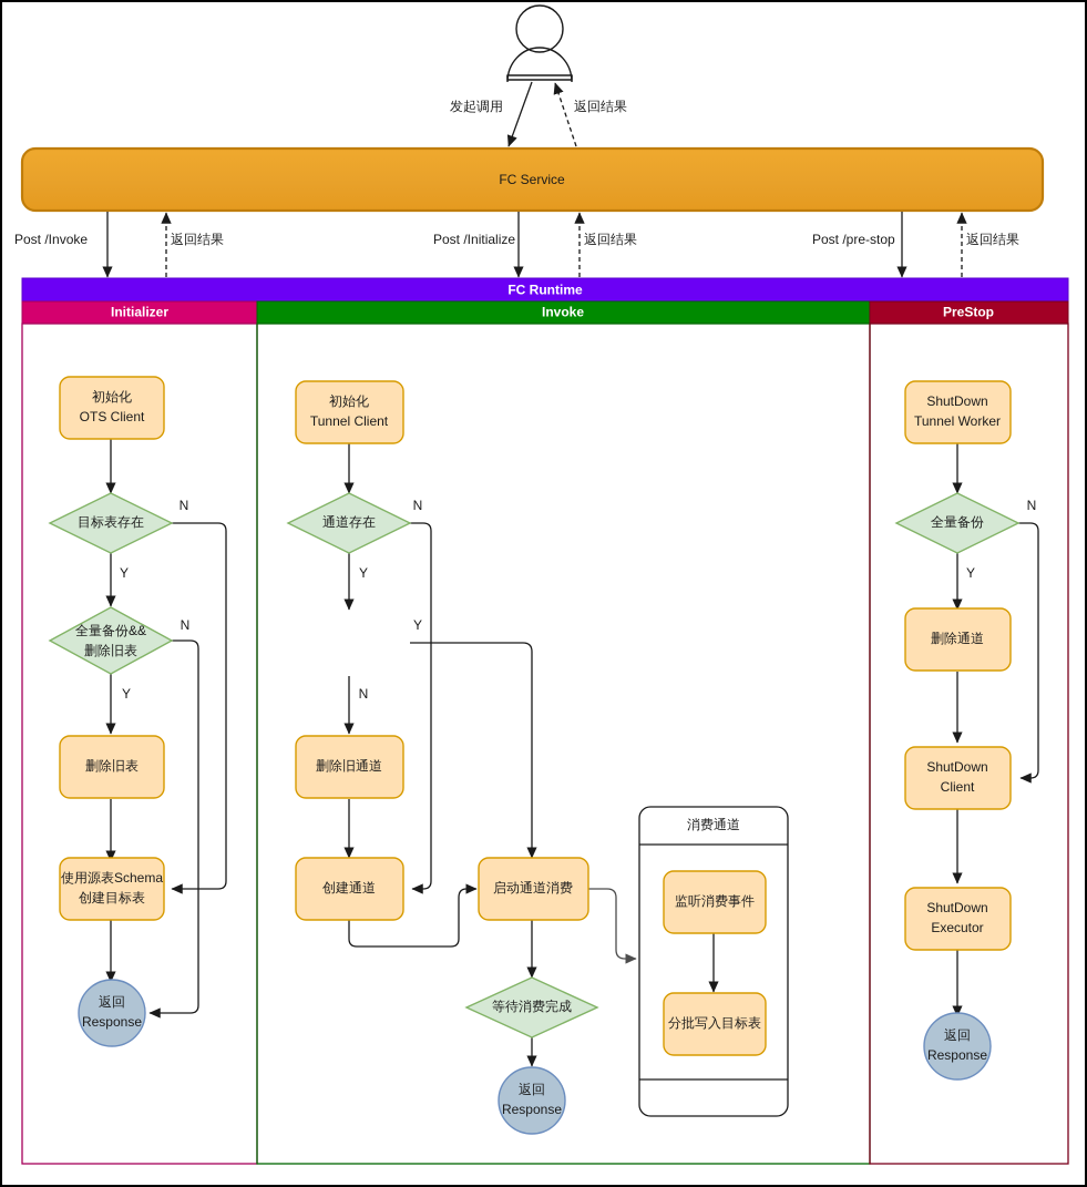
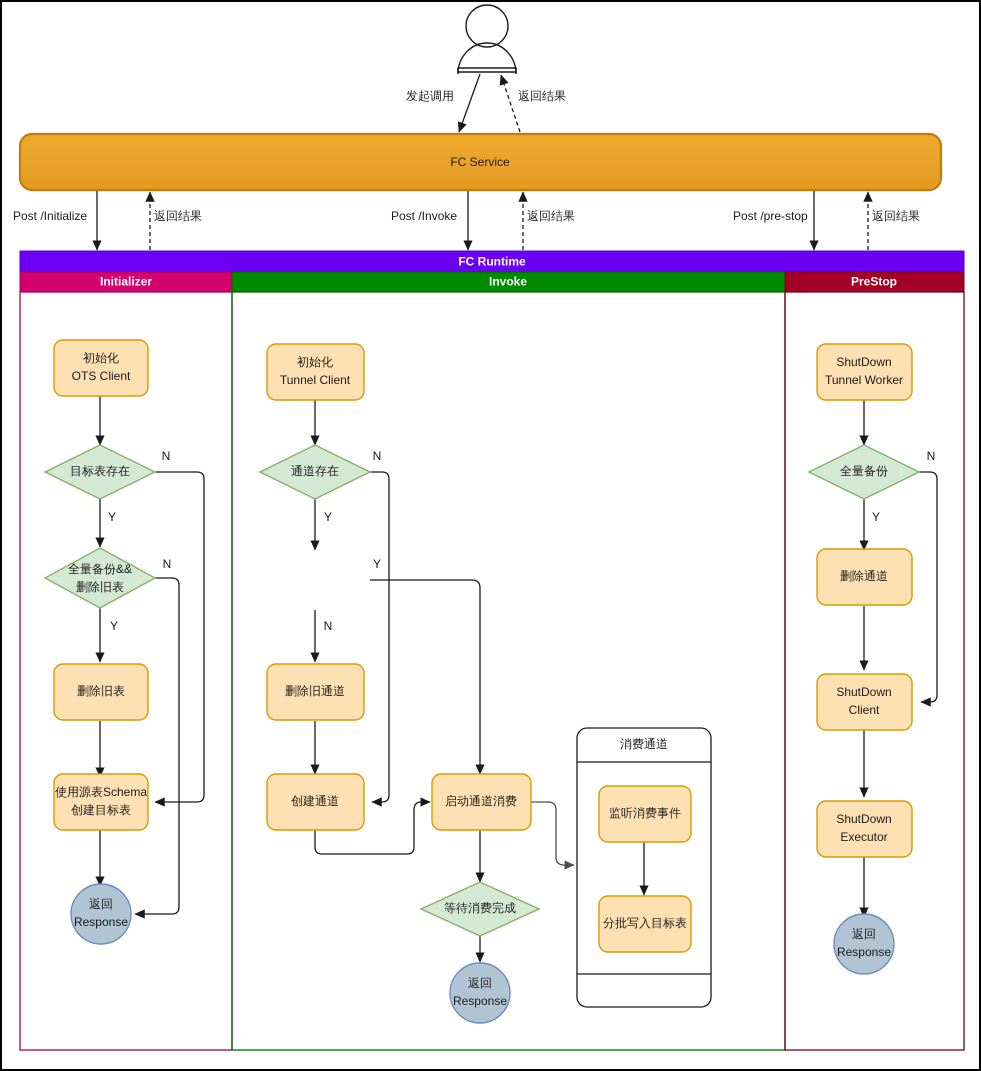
  发起调用
  返回结果
  FC Service
- Post /Invoke
+ Post /Initialize
  返回结果
- Post /Initialize
+ Post /Invoke
  返回结果
  Post /pre-stop
  返回结果
  FC Runtime
  Initializer
  Invoke
  PreStop
  初始化
  OTS Client
  目标表存在
  N
  Y
  全量备份&&
  删除旧表
  N
  Y
  删除旧表
  使用源表Schema
  创建目标表
  返回
  Response
  初始化
  Tunnel Client
  通道存在
  N
  Y
  Y
  N
  删除旧通道
  创建通道
  启动通道消费
  等待消费完成
  返回
  Response
  消费通道
  监听消费事件
  分批写入目标表
  ShutDown
  Tunnel Worker
  全量备份
  N
  Y
  删除通道
  ShutDown
  Client
  ShutDown
  Executor
  返回
  Response
